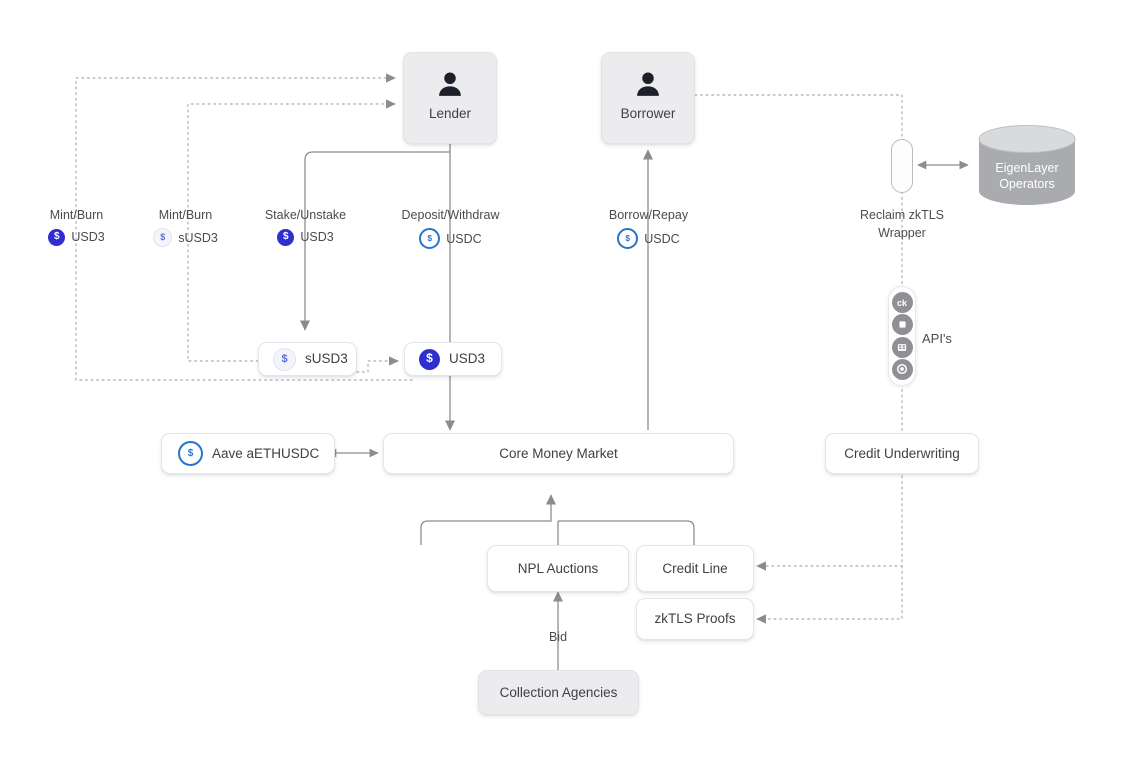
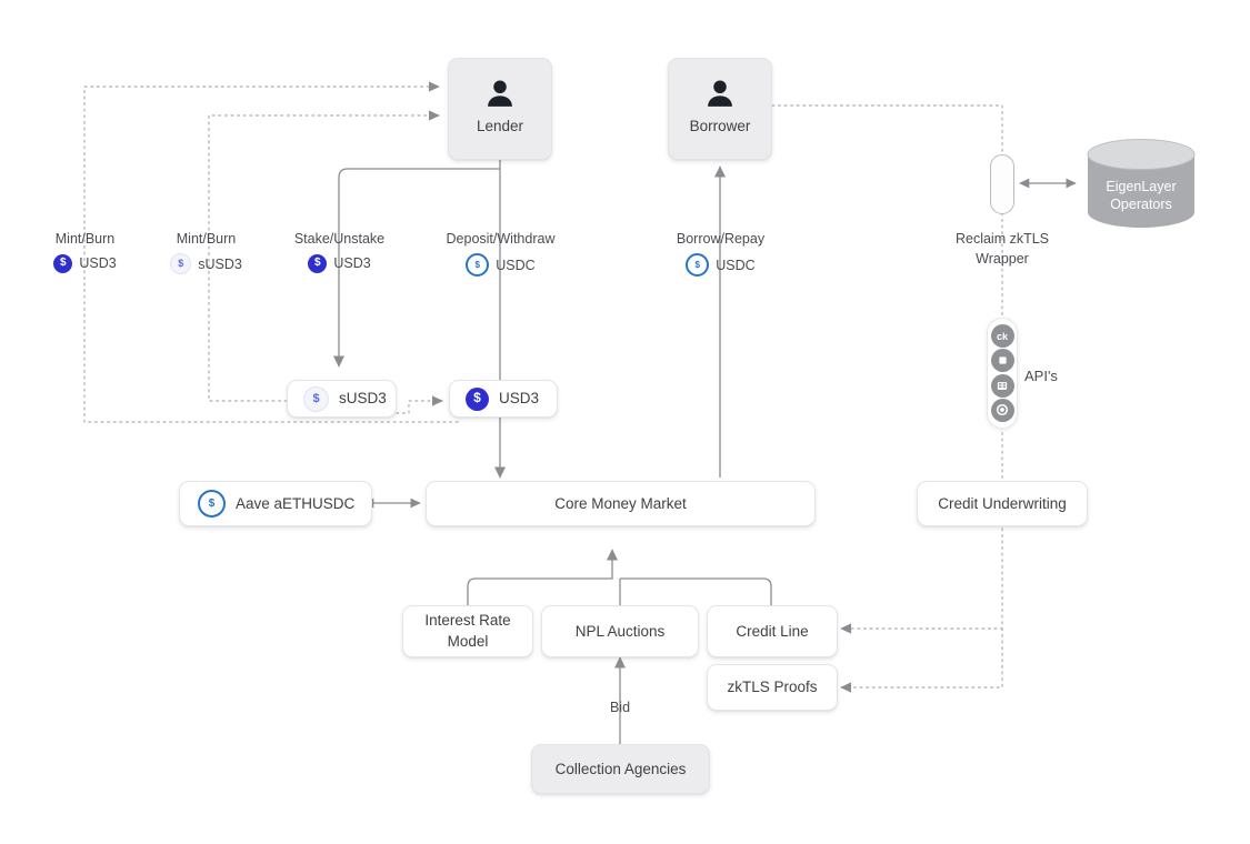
  Lender
  Borrower
  Mint/Burn
  $
  USD3
  Mint/Burn
  $
  sUSD3
  Stake/Unstake
  $
  USD3
  Deposit/Withdraw
  $
  USDC
  Borrow/Repay
  $
  USDC
  $
  sUSD3
  $
  USD3
  $
  Aave aETHUSDC
  Core Money Market
  Credit Underwriting
+ Interest Rate
+ Model
  NPL Auctions
  Credit Line
  zkTLS Proofs
  Collection Agencies
  Bid
  Reclaim zkTLS
  Wrapper
  ck
  API's
  EigenLayer
  Operators
